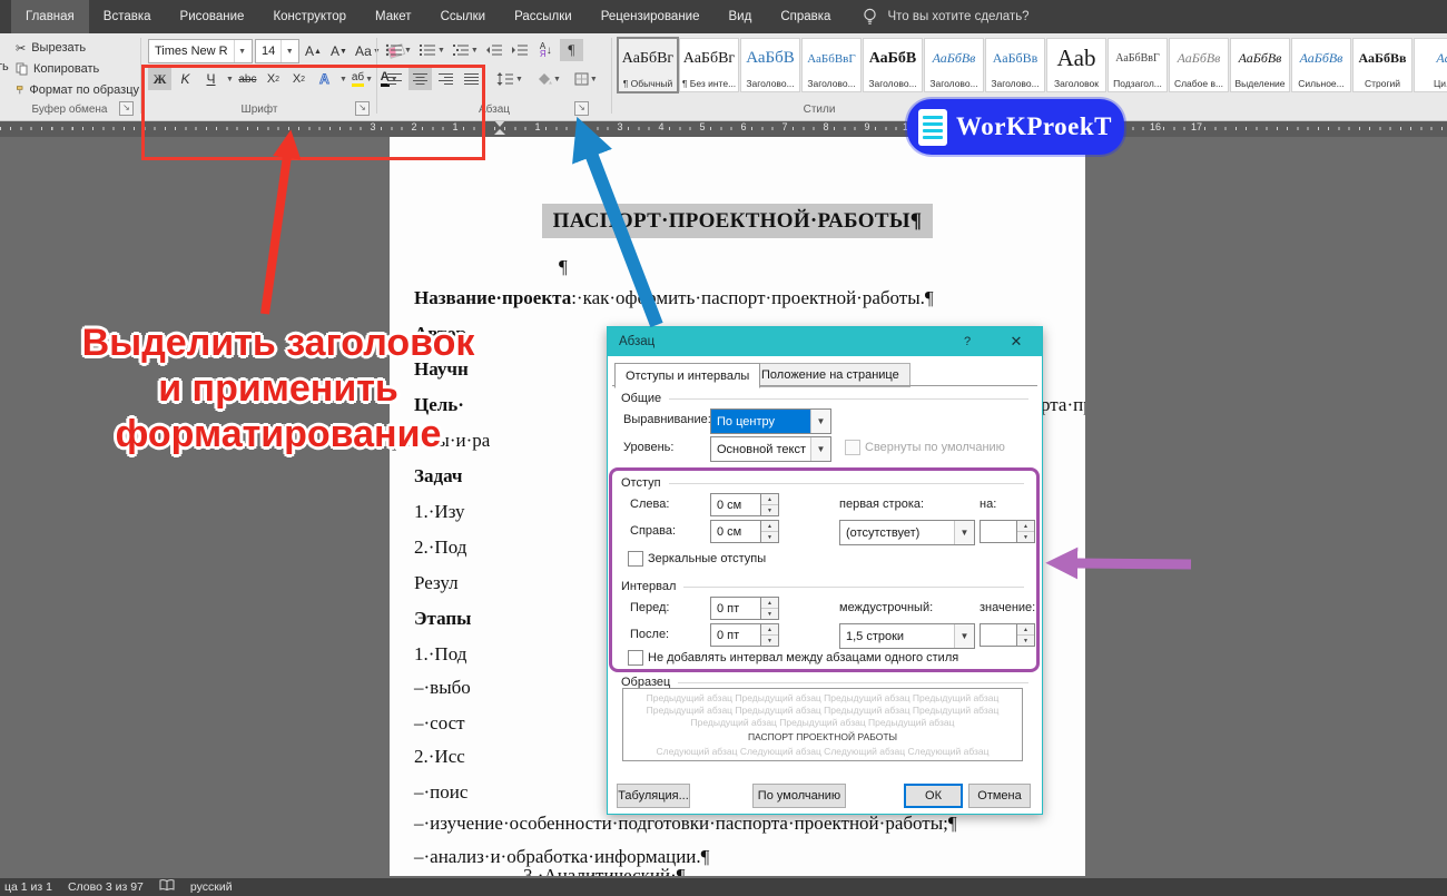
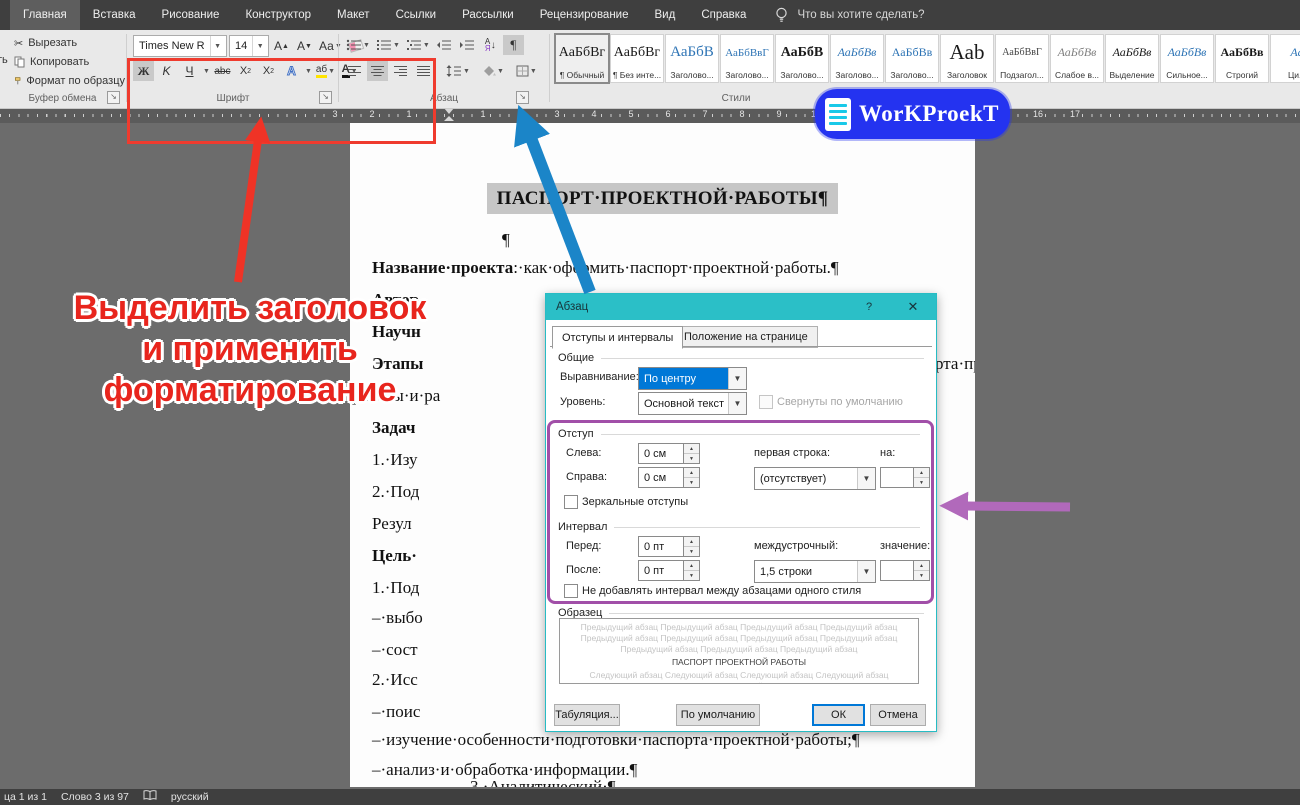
  Главная
  Вставка
  Рисование
  Конструктор
  Макет
  Ссылки
  Рассылки
  Рецензирование
  Вид
  Справка
  Что вы хотите сделать?
  ✂
  Вырезать
  Копировать
  Формат по образцу
  Буфер обмена
  ↘
  Times New R
  14
  А
  А
  Аа
  Ж
  K
  Ч
  abc
  X
  X
  А
  аб
  А
  Шрифт
  ↘
  А
  Я
  ↓
  ¶
  Абзац
  ↘
  АаБбВг
  ¶ Обычный
  АаБбВг
  ¶ Без инте...
  АаБбВ
  Заголово...
  АаБбВвГ
  Заголово...
  АаБбВ
  Заголово...
  АаБбВв
  Заголово...
  АаБбВв
  Заголово...
  Аab
  Заголовок
  АаБбВвГ
  Подзагол...
  АаБбВв
  Слабое в...
  АаБбВв
  Выделение
  АаБбВв
  Сильное...
  АаБбВв
  Строгий
  Стили
  3
  2
  1
  1
  2
  3
  4
  5
  6
  7
  8
  9
  16
  17
  ПАСПОРТ·ПРОЕКТНОЙ·РАБОТЫ¶
  ¶
  Название·проекта:·как·офмить·паспорт·проектной·работы.¶
  Автор
  Научн
- Цель·
+ Этапы
  работы·и·ра
  Задач
  1.·Изу
  2.·Под
  Резул
- Этапы
+ Цель·
  1.·Под
  –·выбо
  –·сост
  2.·Исс
  –·поис
  –·изучение·особенности·подготовки·паспорта·проектной·работы;¶
  –·анализ·и·обработка·информации.¶
  3.·Аналитический·¶
  Абзац
  ?
  ✕
  Отступы и интервалы
  Положение на странице
  Общие
  Выравнивание
  По центру
  ▼
  Уровень:
  Основной текст
  ▼
  Свернуты по умолчанию
  Отступ
  Слева:
  0 см
  Справа:
  0 см
  первая строка:
  на:
  (отсутствует)
  ▼
  Зеркальные отступы
  Интервал
  Перед:
  0 пт
  После:
  0 пт
  междустрочный:
  значение:
  1,5 строки
  ▼
  Не добавлять интервал между абзацами одного стиля
  Образец
  Предыдущий абзац Предыдущий абзац Предыдущий абзац Предыдущий абзац Предыдущий абзац Предыдущий абзац Предыдущий абзац Предыдущий абзац Предыдущий абзац Предыдущий абзац Предыдущий абзац
  ПАСПОРТ ПРОЕКТНОЙ РАБОТЫ
  Следующий абзац Следующий абзац Следующий абзац Следующий абзац
  Табуляция...
  По умолчанию
  ОК
  Отмена
  Выделить заголовок
  и применить
  форматирование
  WorKProekT
  ца 1 из 1
  Слово 3 из 97
  русский
